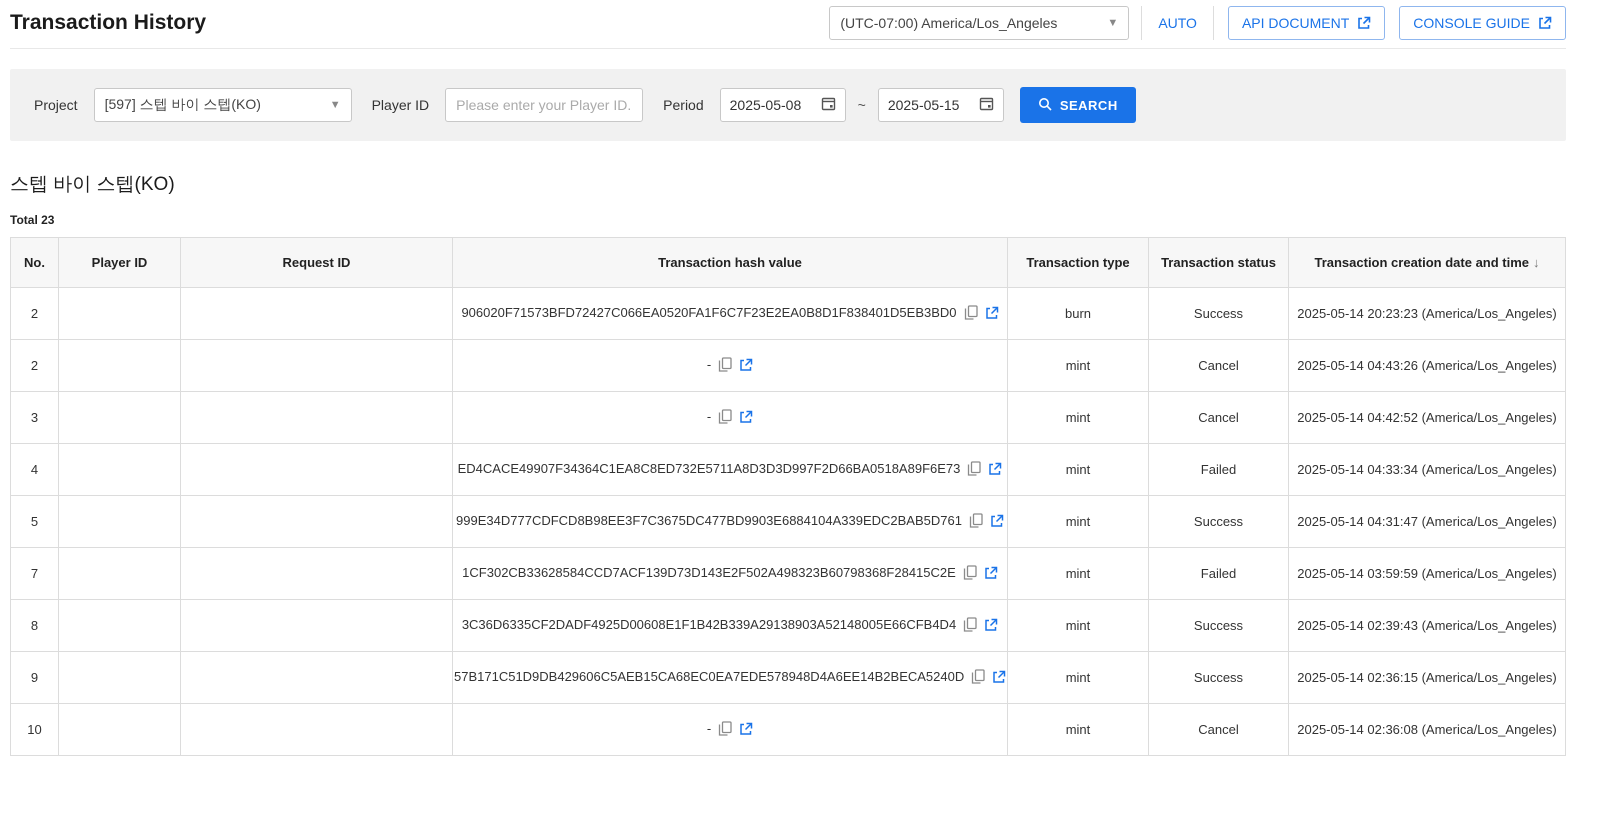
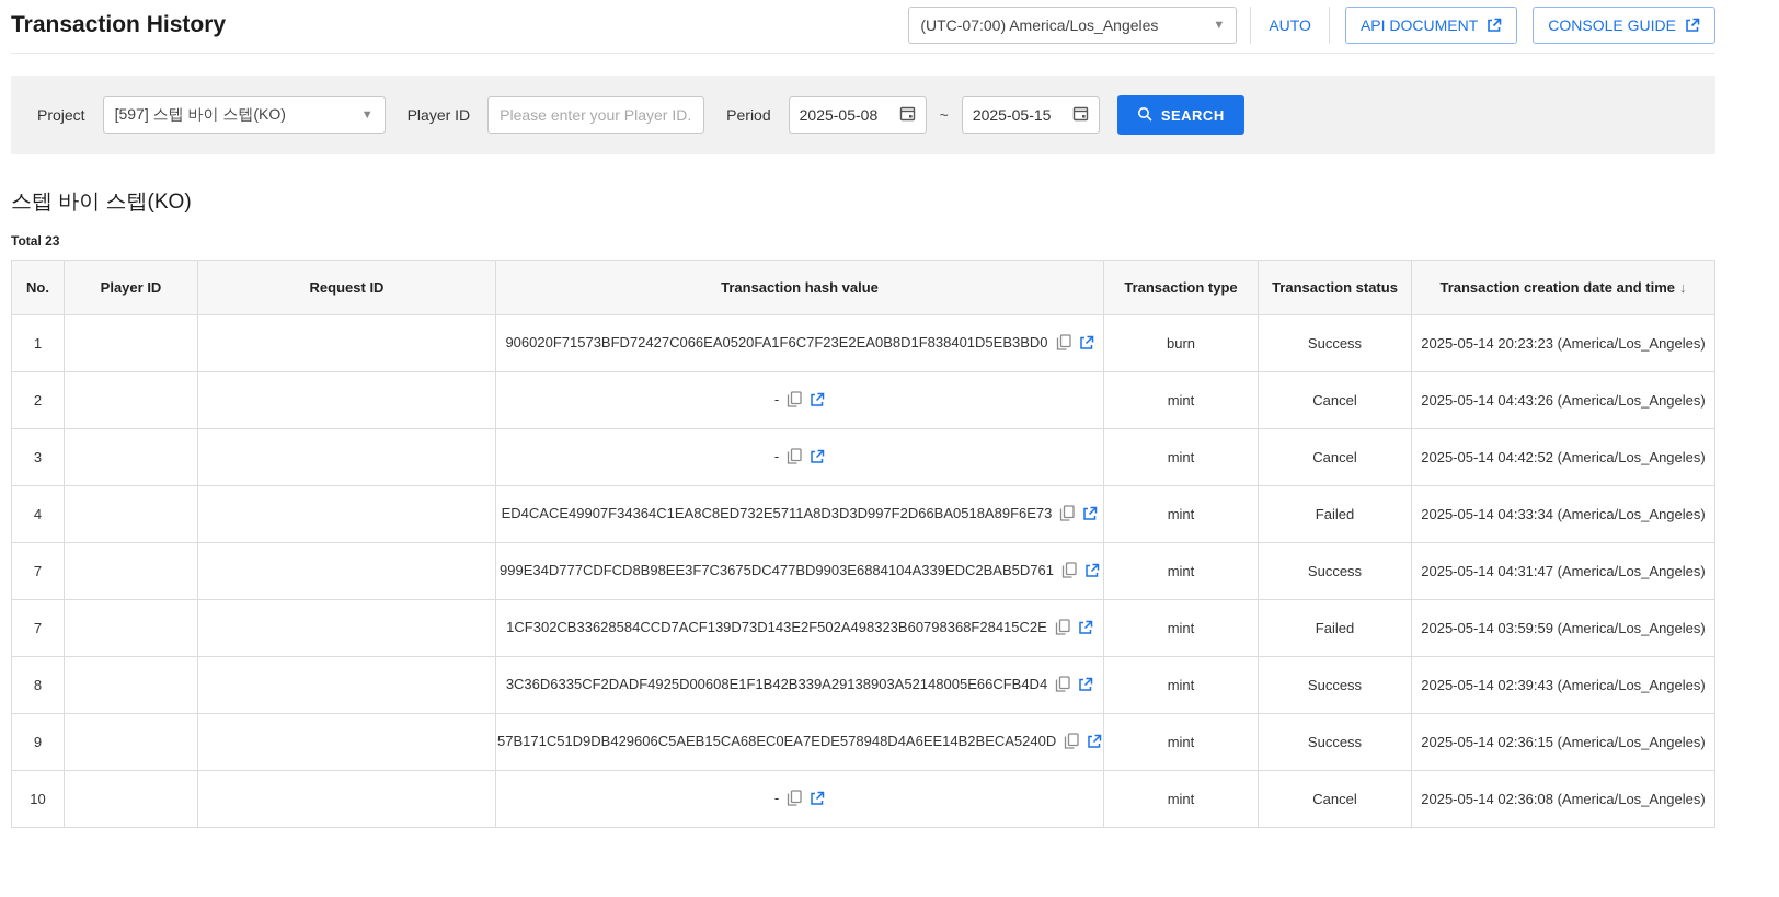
  Transaction History
  (UTC-07:00) America/Los_Angeles
  ▼
  AUTO
  API DOCUMENT
  CONSOLE GUIDE
  Project
  [597] 스텝 바이 스텝(KO)
  ▼
  Player ID
  Please enter your Player ID.
  Period
  2025-05-08
  ~
  2025-05-15
  SEARCH
  스텝 바이 스텝(KO)
  Total 23
  No.	Player ID	Request ID	Transaction hash value	Transaction type	Transaction status	Transaction creation date and time ↓
- 2			906020F71573BFD72427C066EA0520FA1F6C7F23E2EA0B8D1F838401D5EB3BD0	burn	Success	2025-05-14 20:23:23 (America/Los_Angeles)
+ 1			906020F71573BFD72427C066EA0520FA1F6C7F23E2EA0B8D1F838401D5EB3BD0	burn	Success	2025-05-14 20:23:23 (America/Los_Angeles)
  2			-	mint	Cancel	2025-05-14 04:43:26 (America/Los_Angeles)
  3			-	mint	Cancel	2025-05-14 04:42:52 (America/Los_Angeles)
  4			ED4CACE49907F34364C1EA8C8ED732E5711A8D3D3D997F2D66BA0518A89F6E73	mint	Failed	2025-05-14 04:33:34 (America/Los_Angeles)
- 5			999E34D777CDFCD8B98EE3F7C3675DC477BD9903E6884104A339EDC2BAB5D761	mint	Success	2025-05-14 04:31:47 (America/Los_Angeles)
+ 7			999E34D777CDFCD8B98EE3F7C3675DC477BD9903E6884104A339EDC2BAB5D761	mint	Success	2025-05-14 04:31:47 (America/Los_Angeles)
  7			1CF302CB33628584CCD7ACF139D73D143E2F502A498323B60798368F28415C2E	mint	Failed	2025-05-14 03:59:59 (America/Los_Angeles)
  8			3C36D6335CF2DADF4925D00608E1F1B42B339A29138903A52148005E66CFB4D4	mint	Success	2025-05-14 02:39:43 (America/Los_Angeles)
  9			57B171C51D9DB429606C5AEB15CA68EC0EA7EDE578948D4A6EE14B2BECA5240D	mint	Success	2025-05-14 02:36:15 (America/Los_Angeles)
  10			-	mint	Cancel	2025-05-14 02:36:08 (America/Los_Angeles)
